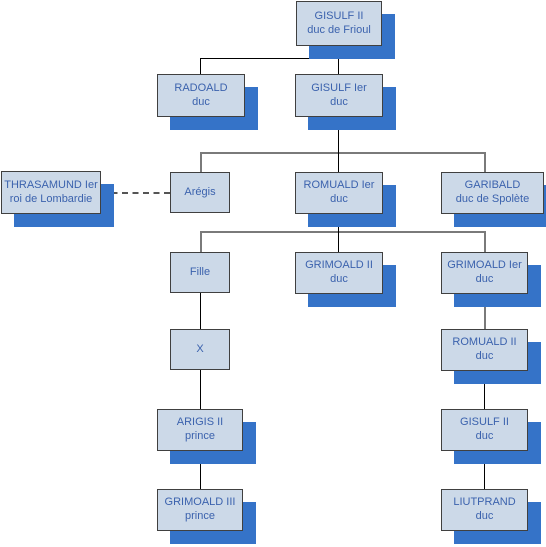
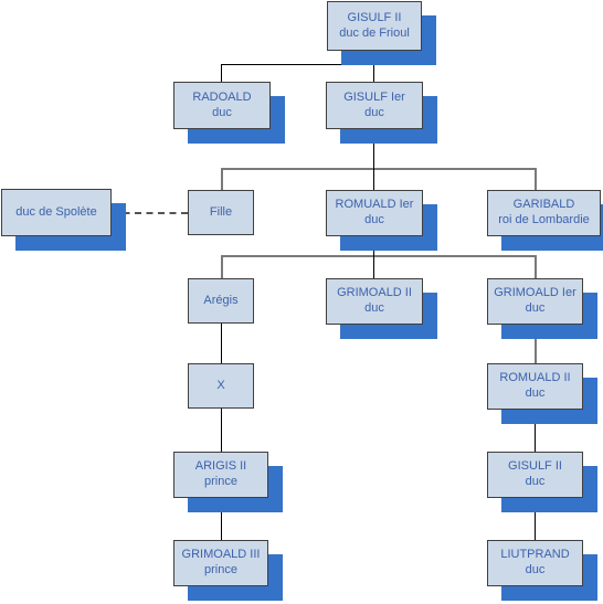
  GISULF II
  duc de Frioul
  RADOALD
  duc
  GISULF Ier
  duc
- THRASAMUND Ier
- roi de Lombardie
+ duc de Spolète
- Arégis
+ Fille
  ROMUALD Ier
  duc
  GARIBALD
- duc de Spolète
+ roi de Lombardie
- Fille
+ Arégis
  GRIMOALD II
  duc
  GRIMOALD Ier
  duc
  X
  ROMUALD II
  duc
  ARIGIS II
  prince
  GISULF II
  duc
  GRIMOALD III
  prince
  LIUTPRAND
  duc
